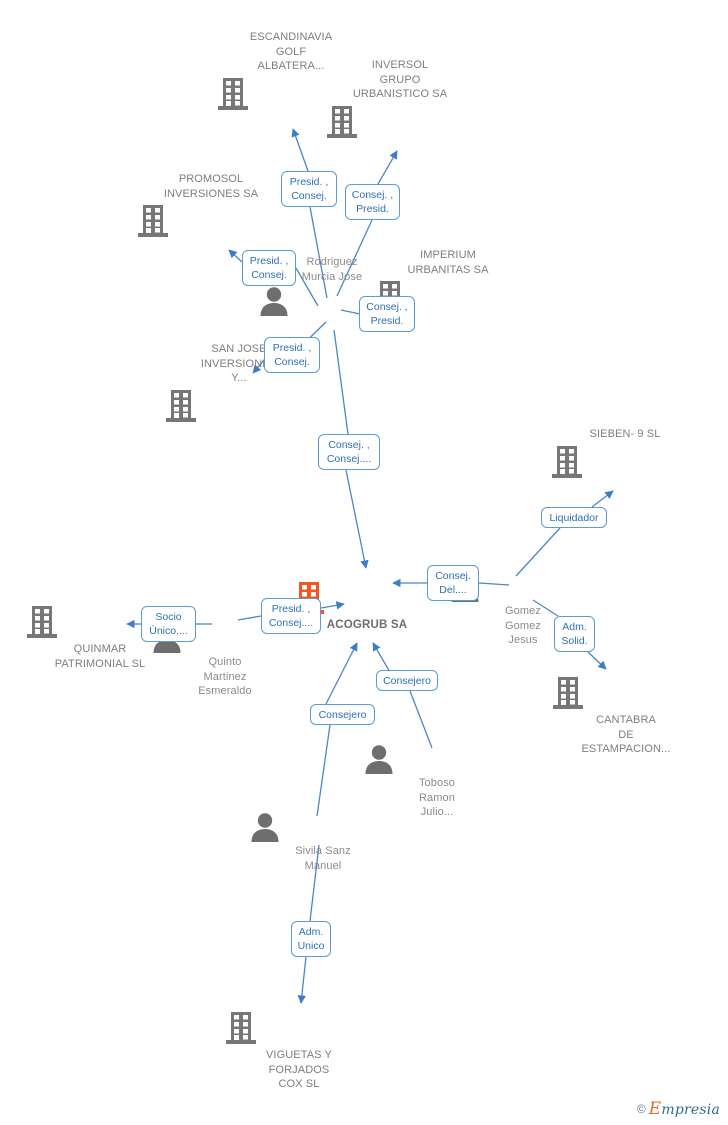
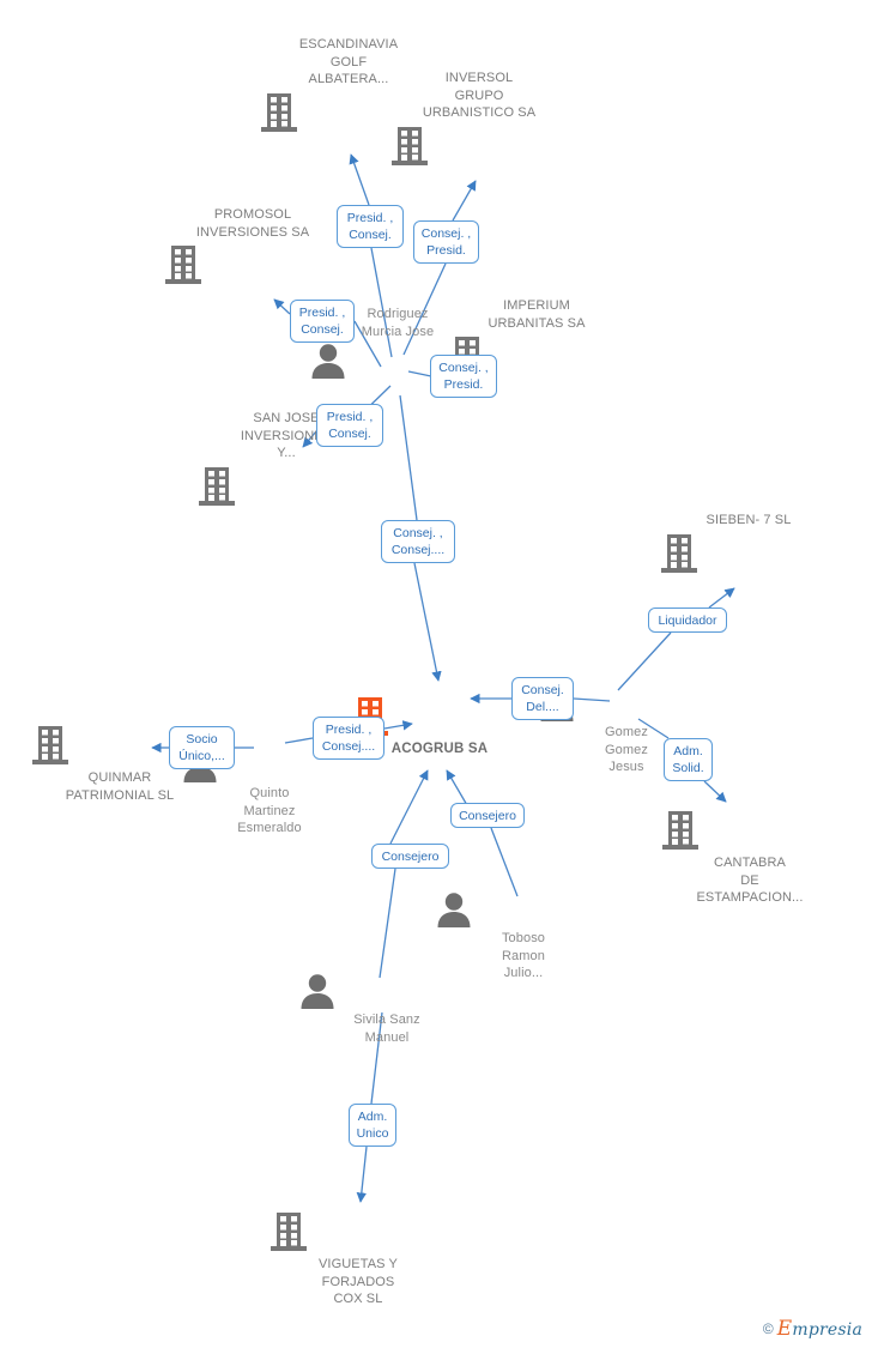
  ESCANDINAVIA
  GOLF
  ALBATERA...
  INVERSOL
  GRUPO
  URBANISTICO SA
  PROMOSOL
  INVERSIONES SA
  IMPERIUM
  URBANITAS SA
  SAN JOSE
  INVERSION
  Y...
- SIEBEN- 9 SL
+ SIEBEN- 7 SL
  QUINMAR
  PATRIMONIAL SL
  CANTABRA
  DE
  ESTAMPACION...
  VIGUETAS Y
  FORJADOS
  COX SL
  ACOGRUB SA
  Rodriguez
  Murcia Jose
  Gomez
  Gomez
  Jesus
  Quinto
  Martinez
  Esmeraldo
  Toboso
  Ramon
  Julio...
  Sivila Sanz
  Manuel
  Presid. ,
  Consej.
  Consej. ,
  Presid.
  Presid. ,
  Consej.
  Consej. ,
  Presid.
  Presid. ,
  Consej.
  Consej. ,
  Consej....
  Liquidador
  Consej.
  Del....
  Adm.
  Solid.
  Socio
  Único,...
  Presid. ,
  Consej....
  Consejero
  Consejero
  Adm.
  Unico
  ©
  Empresia
